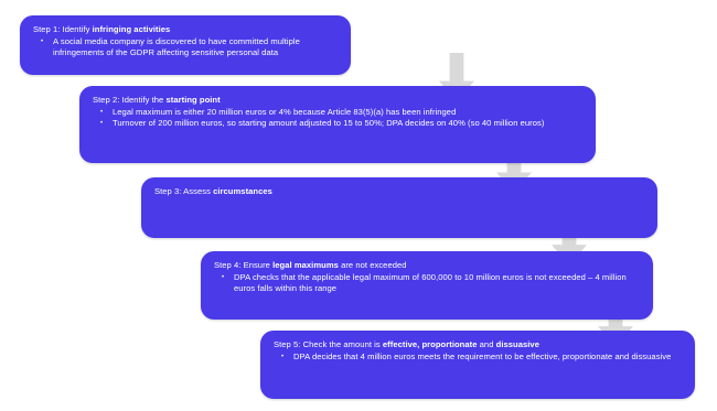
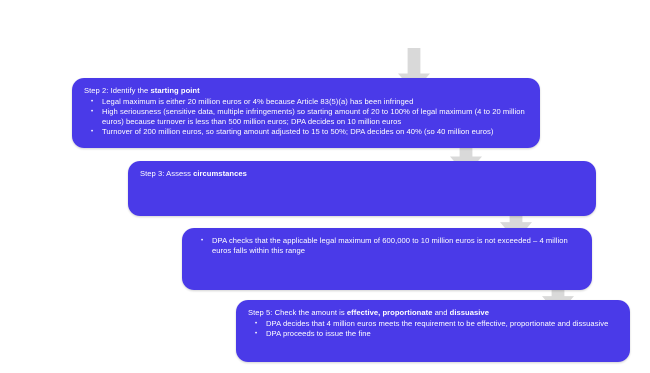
- Step 1: Identify infringing activities
- A social media company is discovered to have committed multiple infringements of the GDPR affecting sensitive personal data
  Step 2: Identify the starting point
  Legal maximum is either 20 million euros or 4% because Article 83(5)(a) has been infringed
+ High seriousness (sensitive data, multiple infringements) so starting amount of 20 to 100% of legal maximum (4 to 20 million euros) because turnover is less than 500 million euros; DPA decides on 10 million euros
  Turnover of 200 million euros, so starting amount adjusted to 15 to 50%; DPA decides on 40% (so 40 million euros)
  Step 3: Assess circumstances
- Step 4: Ensure legal maximums are not exceeded
  DPA checks that the applicable legal maximum of 600,000 to 10 million euros is not exceeded – 4 million euros falls within this range
  Step 5: Check the amount is effective, proportionate and dissuasive
  DPA decides that 4 million euros meets the requirement to be effective, proportionate and dissuasive
+ DPA proceeds to issue the fine
